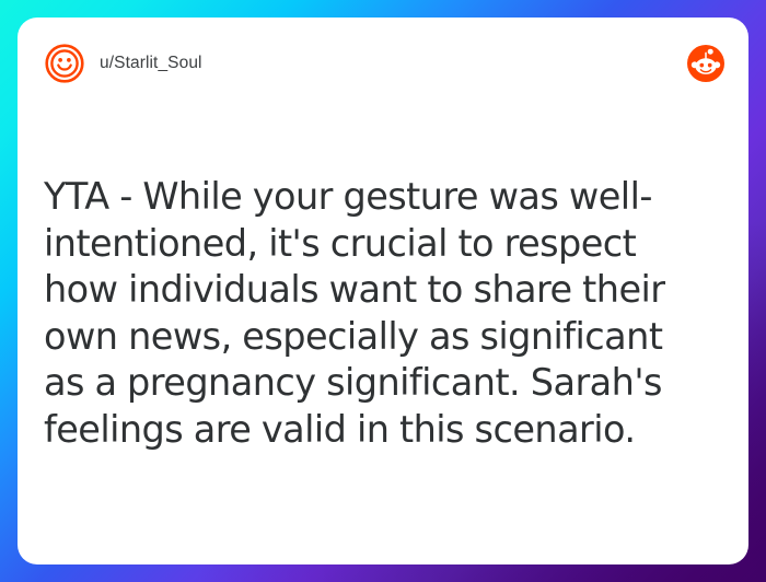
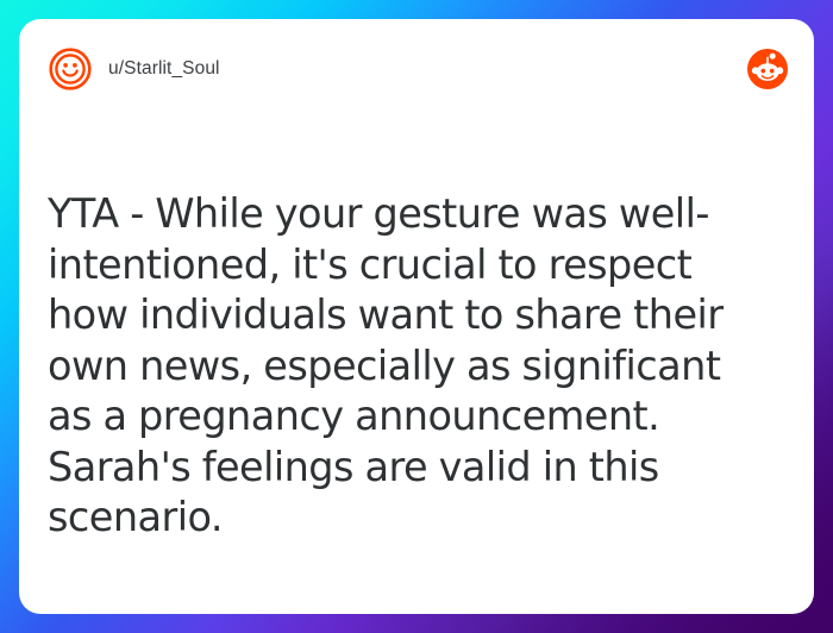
  u/Starlit_Soul
- YTA - While your gesture was well-intentioned, it's crucial to respect how individuals want to share their own news, especially as significant as a pregnancy significant. Sarah's feelings are valid in this scenario.
+ YTA - While your gesture was well-intentioned, it's crucial to respect how individuals want to share their own news, especially as significant as a pregnancy announcement. Sarah's feelings are valid in this scenario.
